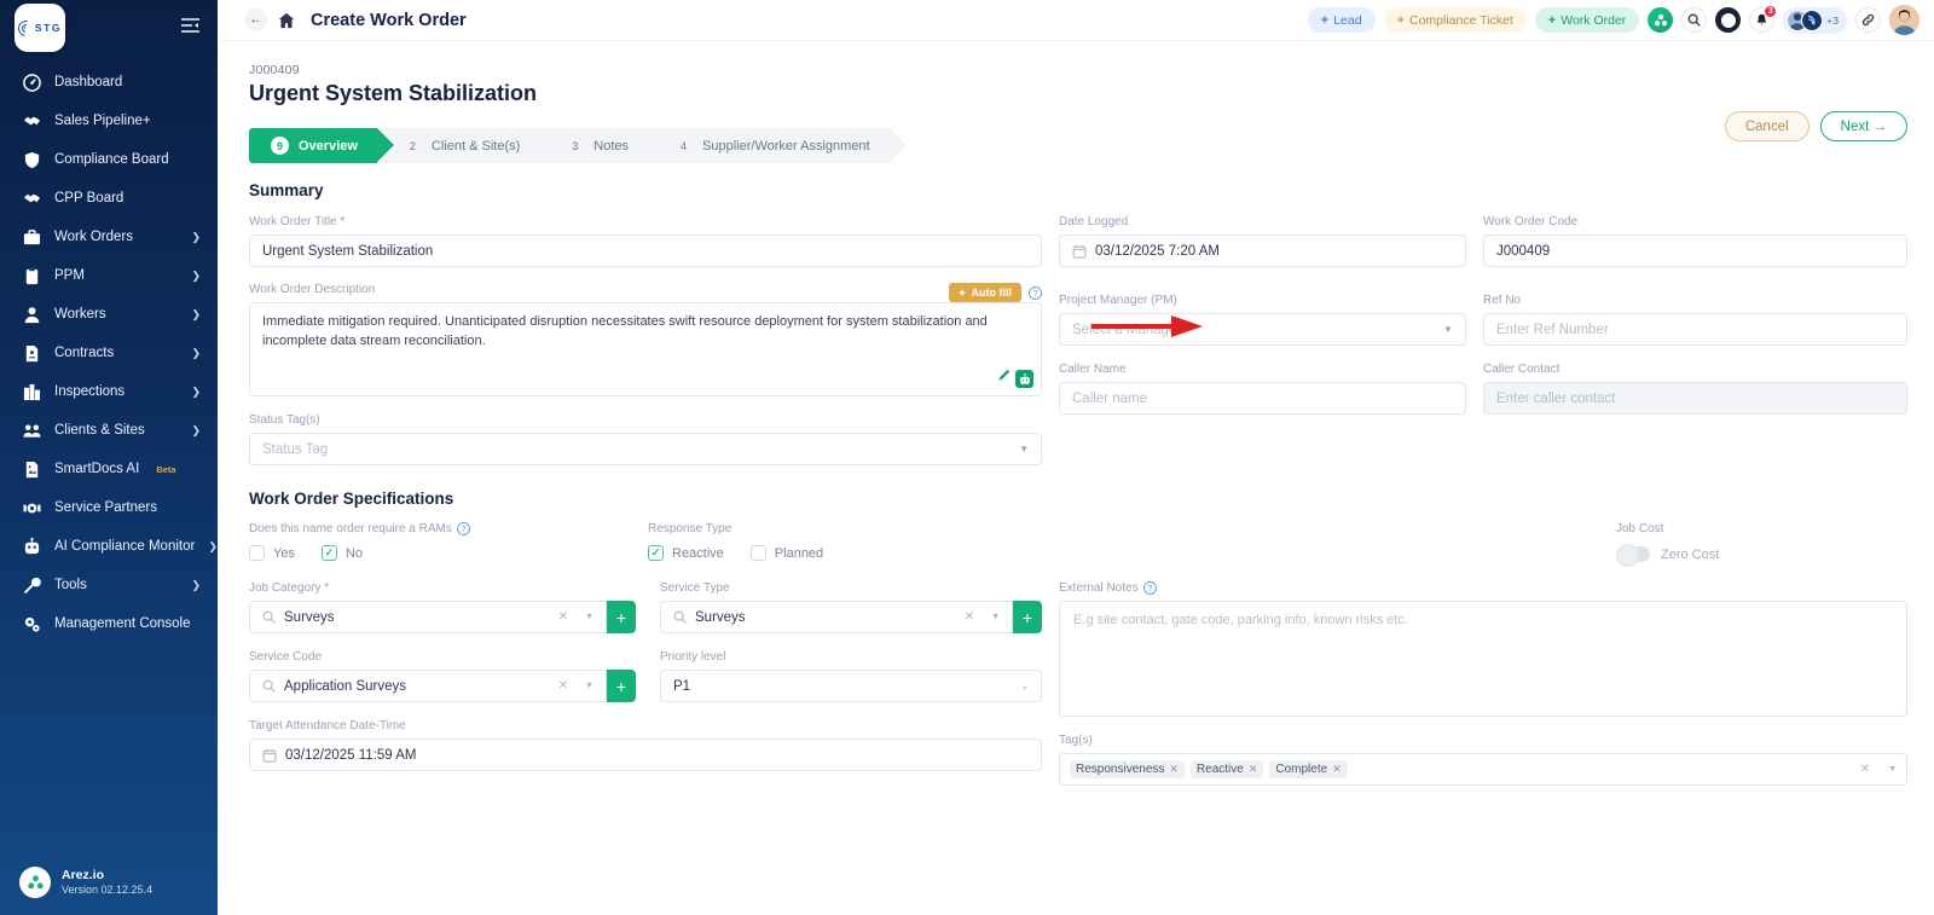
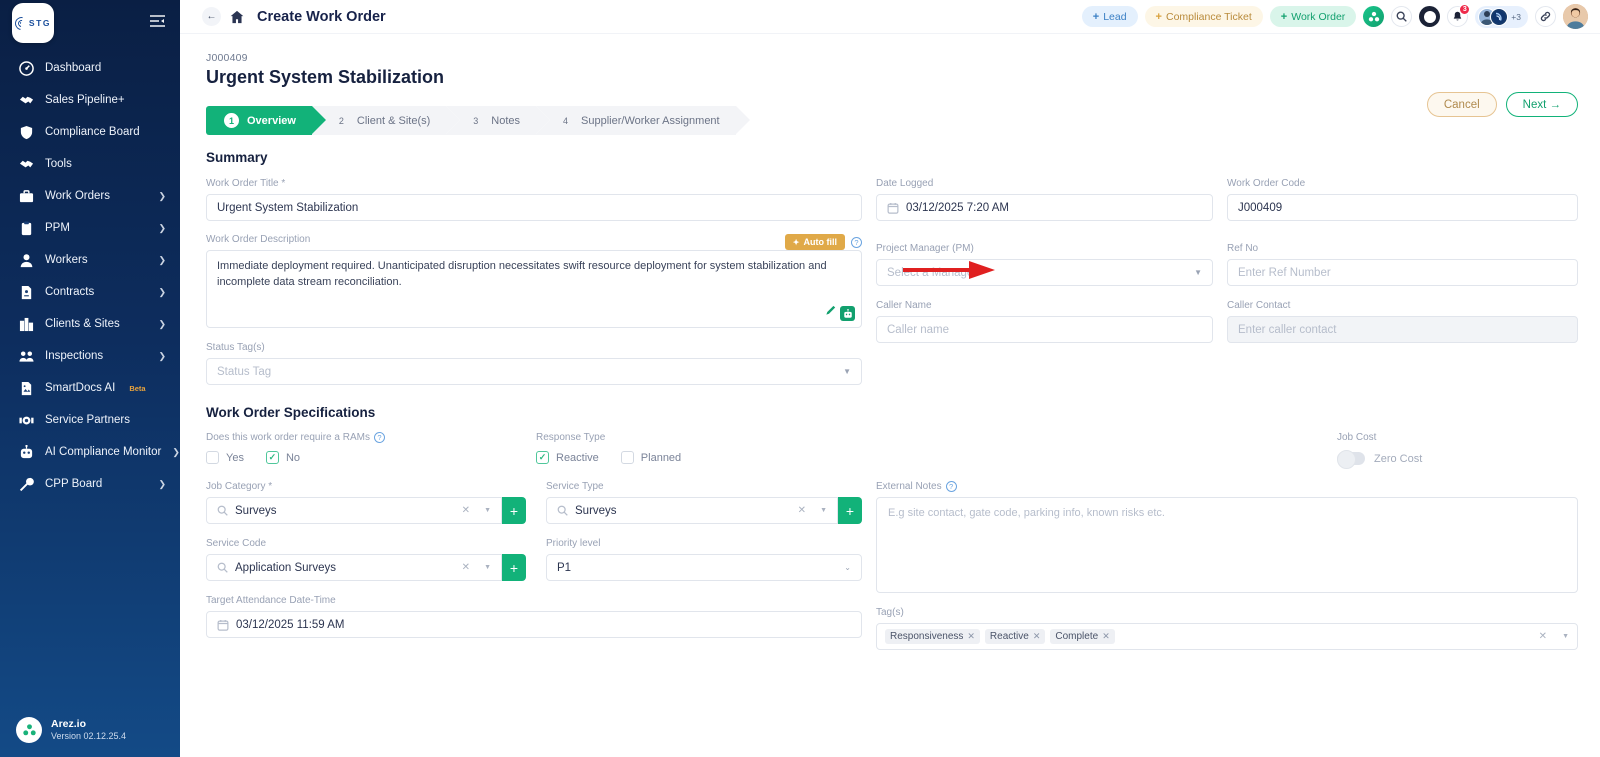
  STG
  Dashboard
  Sales Pipeline+
  Compliance Board
- CPP Board
+ Tools
  Work Orders
  ❯
  PPM
  ❯
  Workers
  ❯
  Contracts
  ❯
- Inspections
+ Clients & Sites
  ❯
- Clients & Sites
+ Inspections
  ❯
  SmartDocs AI
  Beta
  Service Partners
  AI Compliance Monitor
  ❯
- Tools
+ CPP Board
  ❯
- Management Console
  Arez.io
  Version 02.12.25.4
  ←
  Create Work Order
  +
  Lead
  +
  Compliance Ticket
  +
  Work Order
  +3
  J000409
  Urgent System Stabilization
- 9
+ 1
  Overview
  2
  Client & Site(s)
  3
  Notes
  4
  Supplier/Worker Assignment
  Cancel
  Next →
  Summary
  Work Order Title *
  Urgent System Stabilization
  Work Order Description
  ✦
  Auto fill
  ?
- Immediate mitigation required. Unanticipated disruption necessitates swift resource deployment for system stabilization and incomplete data stream reconciliation.
+ Immediate deployment required. Unanticipated disruption necessitates swift resource deployment for system stabilization and incomplete data stream reconciliation.
  Status Tag(s)
  Status Tag
  ▼
  Date Logged
  03/12/2025 7:20 AM
  Project Manager (PM)
  Select a Manag
  ▼
  Caller Name
  Caller name
  Work Order Code
  J000409
  Ref No
  Enter Ref Number
  Caller Contact
  Enter caller contact
  Work Order Specifications
- Does this name order require a RAMs
+ Does this work order require a RAMs
  ?
  Yes
  No
  Response Type
  Reactive
  Planned
  Job Cost
  Zero Cost
  Job Category *
  Surveys
  ✕
  +
  Service Type
  Surveys
  ✕
  +
  Service Code
  Application Surveys
  ✕
  +
  Priority level
  P1
  ⌄
  Target Attendance Date-Time
  03/12/2025 11:59 AM
  External Notes
  ?
  E.g site contact, gate code, parking info, known risks etc.
  Tag(s)
  Responsiveness
  ✕
  Reactive
  ✕
  Complete
  ✕
  ✕
